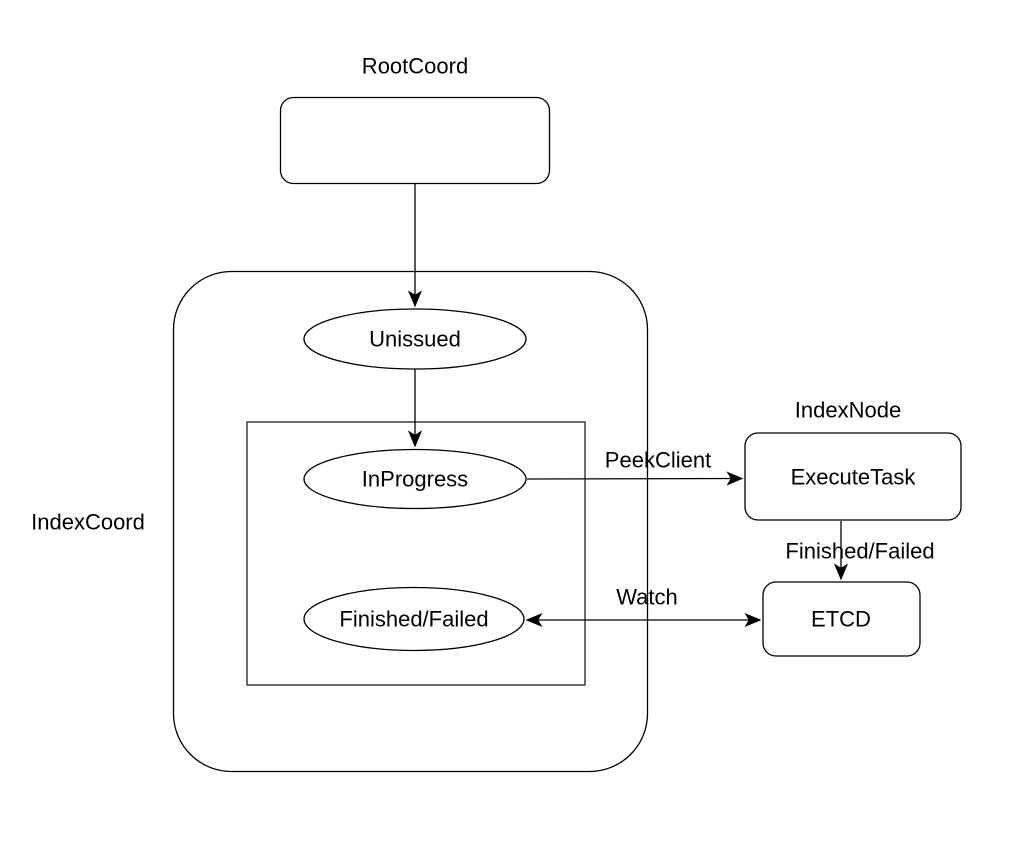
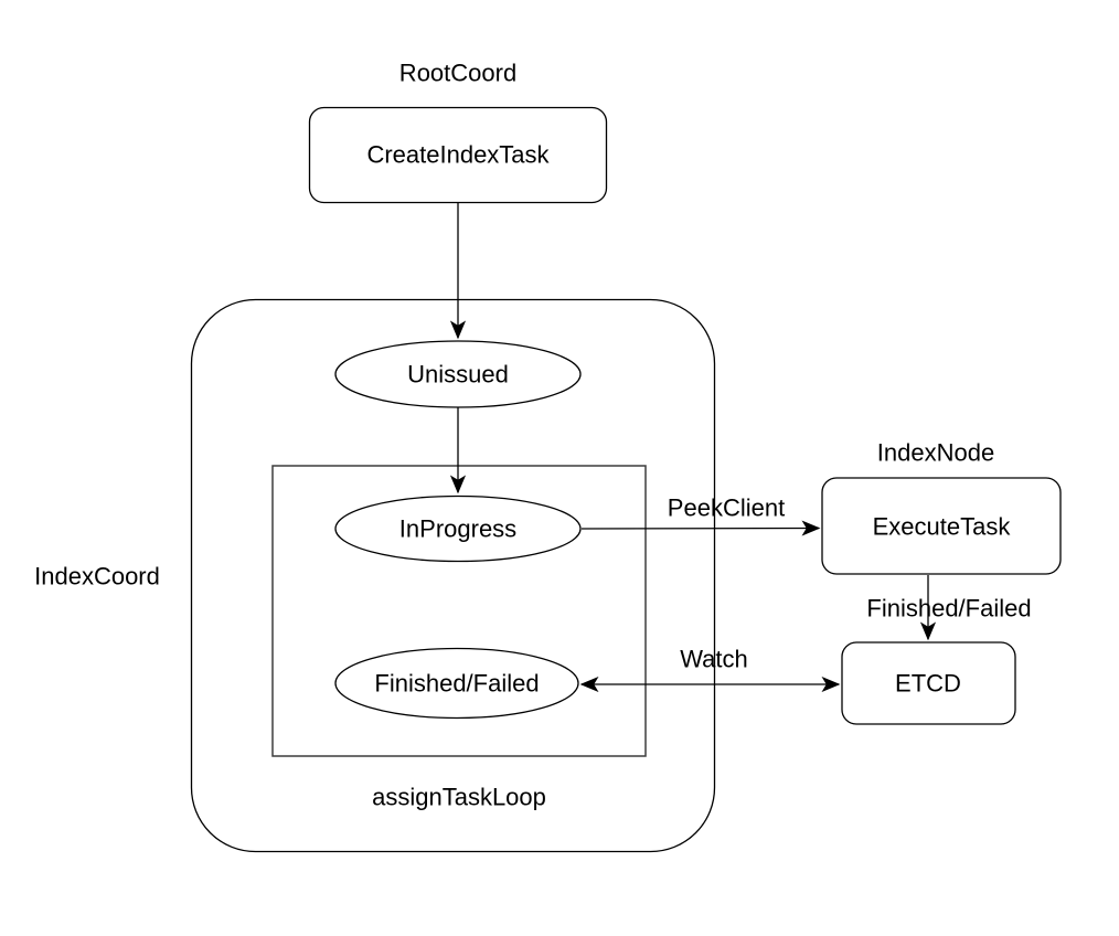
  RootCoord
  IndexCoord
  IndexNode
+ assignTaskLoop
+ CreateIndexTask
  Unissued
  InProgress
  Finished/Failed
  ExecuteTask
  ETCD
  PeekClient
  Watch
  Finished/Failed
